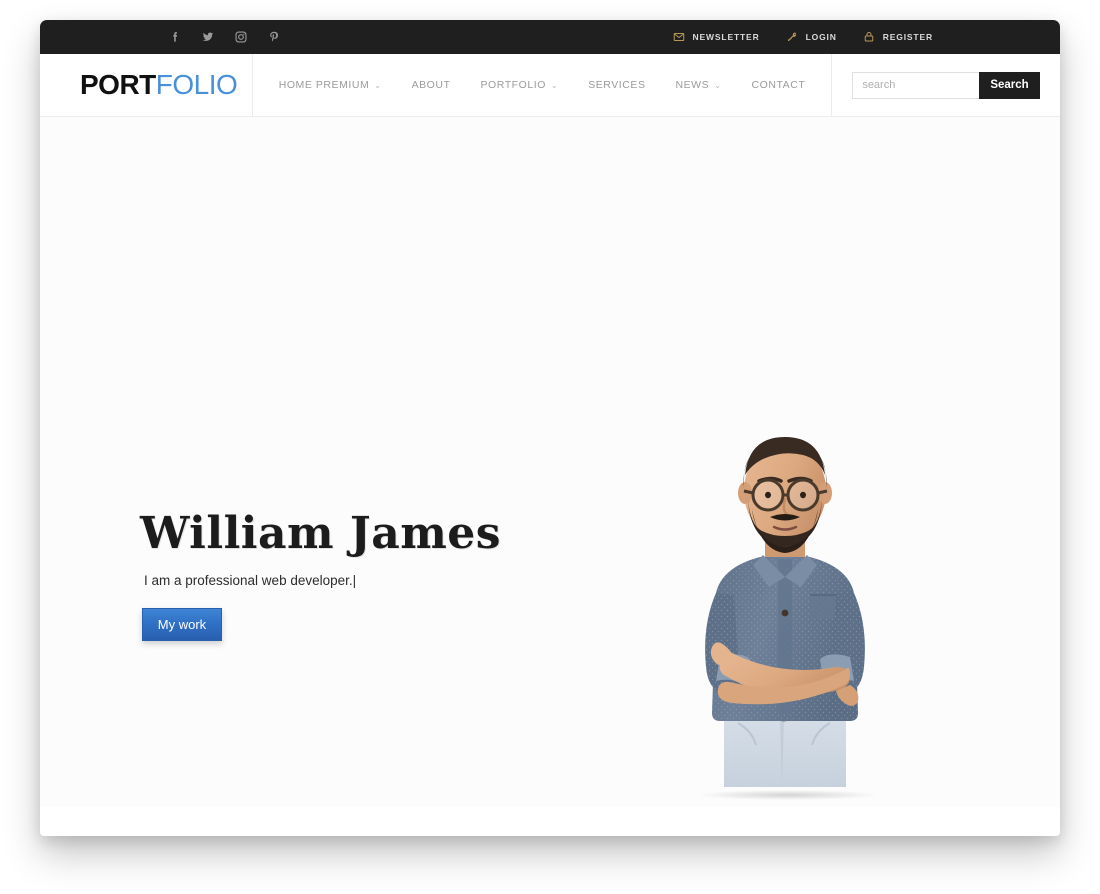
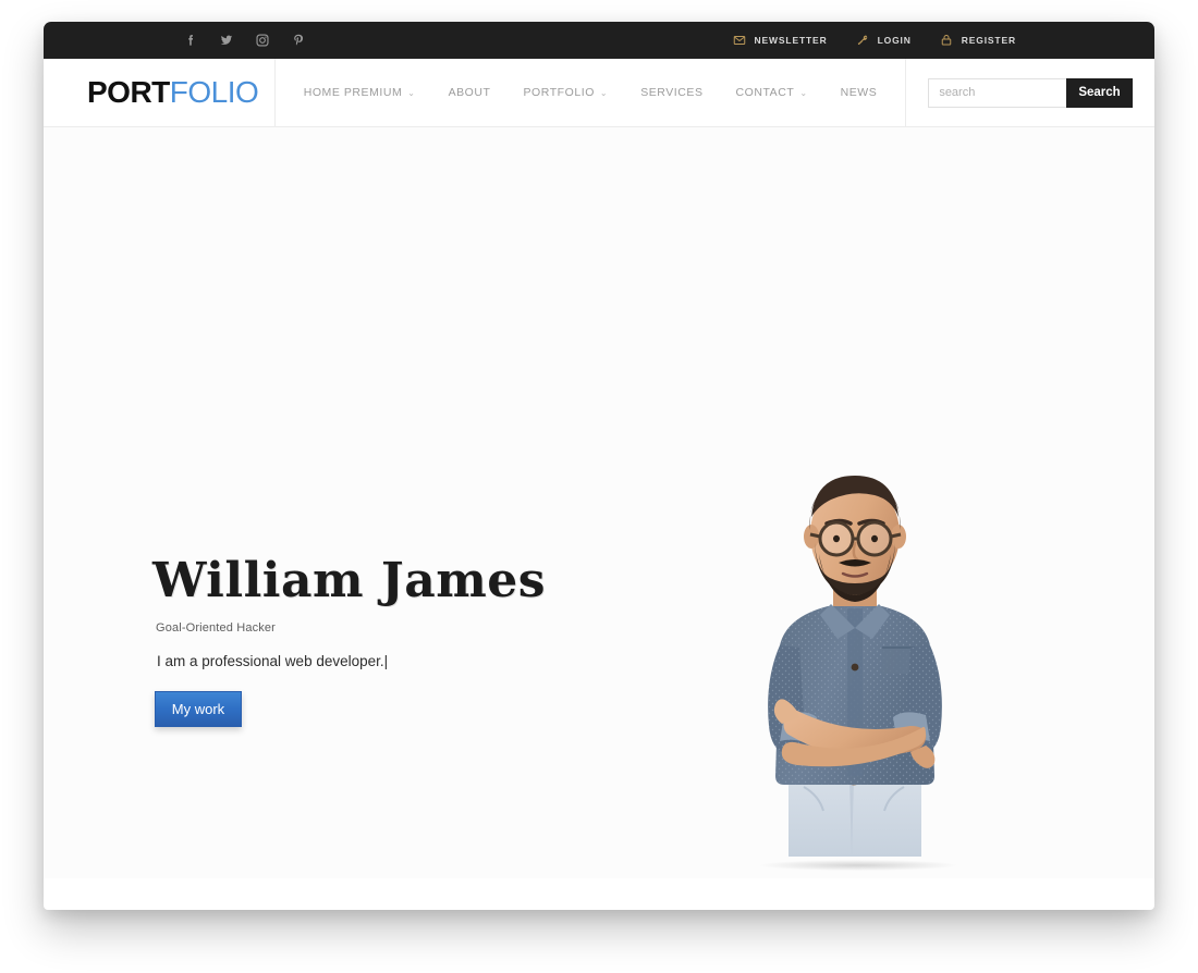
  NEWSLETTER
  LOGIN
  REGISTER
  PORTFOLIO
  HOME PREMIUM
  ⌄
  ABOUT
  PORTFOLIO
  ⌄
  SERVICES
- NEWS
+ CONTACT
  ⌄
- CONTACT
+ NEWS
  search
  Search
  William James
+ Goal-Oriented Hacker
  I am a professional web developer.|
  My work
